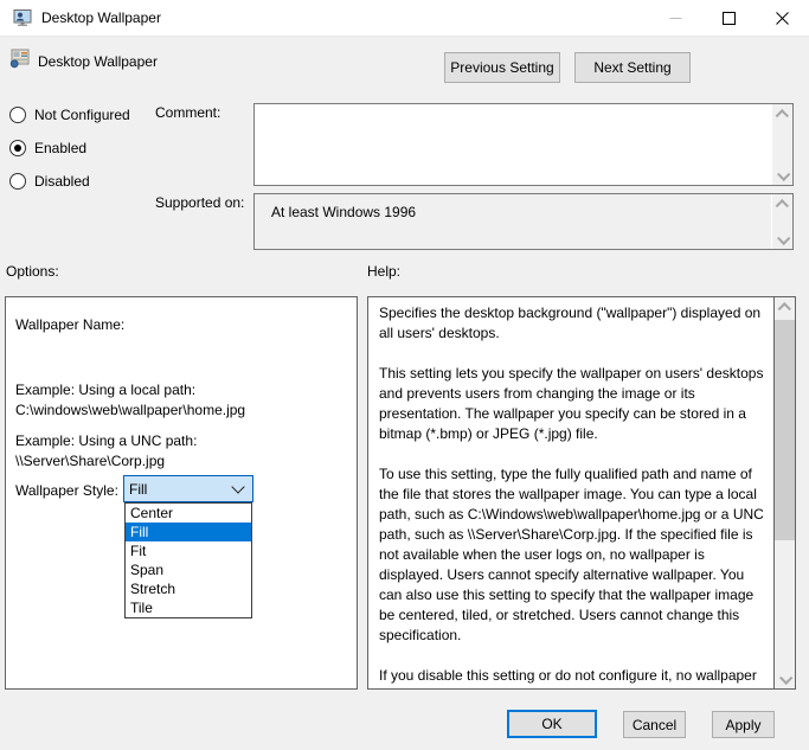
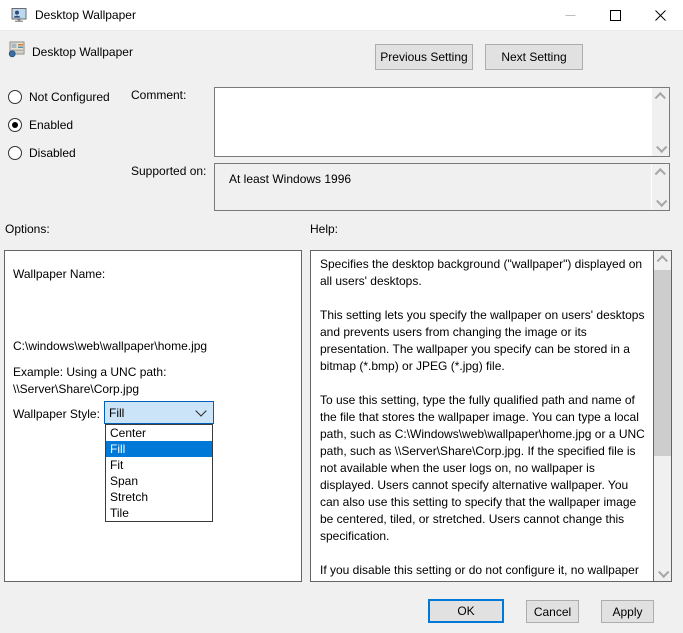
  Desktop Wallpaper
  Desktop Wallpaper
  Previous Setting
  Next Setting
  Not Configured
  Enabled
  Disabled
  Comment:
  Supported on:
  At least Windows 1996
  Options:
  Help:
  Wallpaper Name:
- Example: Using a local path:
  C:\windows\web\wallpaper\home.jpg
  Example: Using a UNC path:
  \\Server\Share\Corp.jpg
  Wallpaper Style:
  Fill
  Center
  Fill
  Fit
  Span
  Stretch
  Tile
  Specifies the desktop background ("wallpaper") displayed on all users' desktops.
  This setting lets you specify the wallpaper on users' desktops and prevents users from changing the image or its presentation. The wallpaper you specify can be stored in a bitmap (*.bmp) or JPEG (*.jpg) file.
  To use this setting, type the fully qualified path and name of the file that stores the wallpaper image. You can type a local path, such as C:\Windows\web\wallpaper\home.jpg or a UNC path, such as \\Server\Share\Corp.jpg. If the specified file is not available when the user logs on, no wallpaper is displayed. Users cannot specify alternative wallpaper. You can also use this setting to specify that the wallpaper image be centered, tiled, or stretched. Users cannot change this specification.
  OK
  Cancel
  Apply
